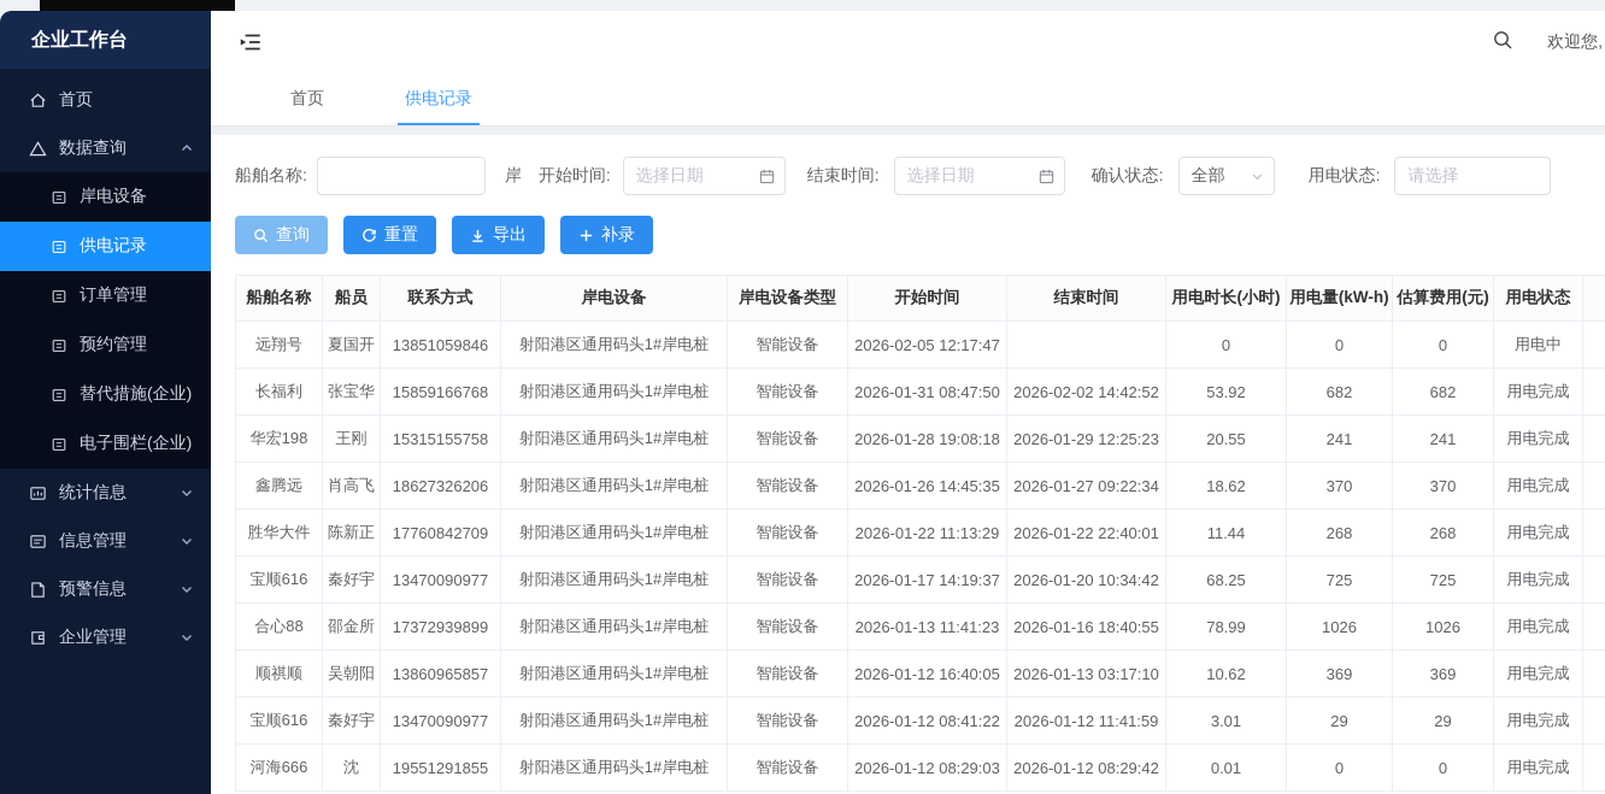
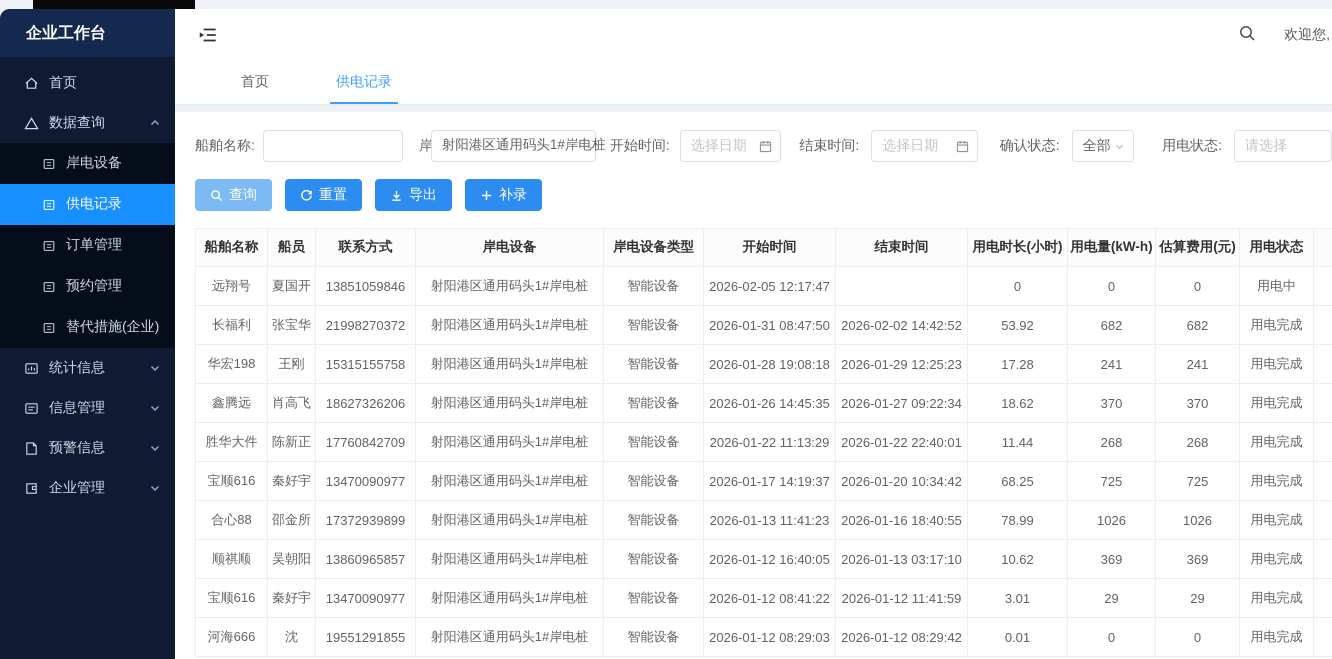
  企业工作台
  首页
  数据查询
  岸电设备
  供电记录
  订单管理
  预约管理
  替代措施(企业)
- 电子围栏(企业)
  统计信息
  信息管理
  预警信息
  企业管理
  欢迎您,
  首页
  供电记录
  船舶名称:
  岸
+ 射阳港区通用码头1#岸电桩
  开始时间:
  选择日期
  结束时间:
  选择日期
  确认状态:
  全部
  用电状态:
  请选择
  查询
  重置
  导出
  补录
  船舶名称	船员	联系方式	岸电设备	岸电设备类型	开始时间	结束时间	用电时长(小时)	用电量(kW-h)	估算费用(元)	用电状态
  远翔号	夏国开	13851059846	射阳港区通用码头1#岸电桩	智能设备	2026-02-05 12:17:47		0	0	0	用电中
- 长福利	张宝华	15859166768	射阳港区通用码头1#岸电桩	智能设备	2026-01-31 08:47:50	2026-02-02 14:42:52	53.92	682	682	用电完成
+ 长福利	张宝华	21998270372	射阳港区通用码头1#岸电桩	智能设备	2026-01-31 08:47:50	2026-02-02 14:42:52	53.92	682	682	用电完成
- 华宏198	王刚	15315155758	射阳港区通用码头1#岸电桩	智能设备	2026-01-28 19:08:18	2026-01-29 12:25:23	20.55	241	241	用电完成
+ 华宏198	王刚	15315155758	射阳港区通用码头1#岸电桩	智能设备	2026-01-28 19:08:18	2026-01-29 12:25:23	17.28	241	241	用电完成
  鑫腾远	肖高飞	18627326206	射阳港区通用码头1#岸电桩	智能设备	2026-01-26 14:45:35	2026-01-27 09:22:34	18.62	370	370	用电完成
  胜华大件	陈新正	17760842709	射阳港区通用码头1#岸电桩	智能设备	2026-01-22 11:13:29	2026-01-22 22:40:01	11.44	268	268	用电完成
  宝顺616	秦好宇	13470090977	射阳港区通用码头1#岸电桩	智能设备	2026-01-17 14:19:37	2026-01-20 10:34:42	68.25	725	725	用电完成
  合心88	邵金所	17372939899	射阳港区通用码头1#岸电桩	智能设备	2026-01-13 11:41:23	2026-01-16 18:40:55	78.99	1026	1026	用电完成
  顺祺顺	吴朝阳	13860965857	射阳港区通用码头1#岸电桩	智能设备	2026-01-12 16:40:05	2026-01-13 03:17:10	10.62	369	369	用电完成
  宝顺616	秦好宇	13470090977	射阳港区通用码头1#岸电桩	智能设备	2026-01-12 08:41:22	2026-01-12 11:41:59	3.01	29	29	用电完成
  河海666	沈	19551291855	射阳港区通用码头1#岸电桩	智能设备	2026-01-12 08:29:03	2026-01-12 08:29:42	0.01	0	0	用电完成
